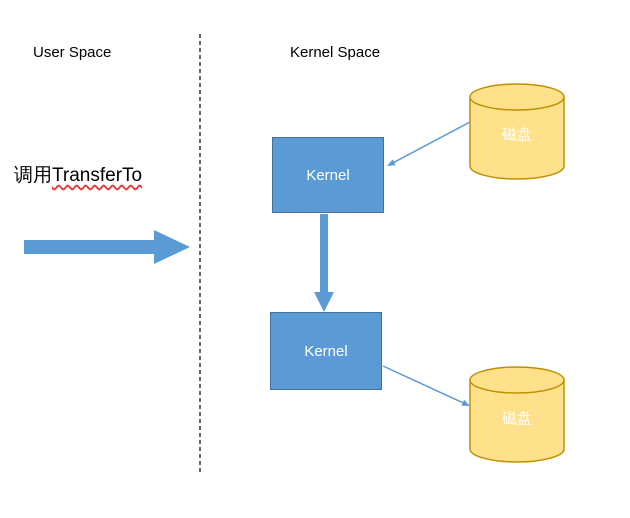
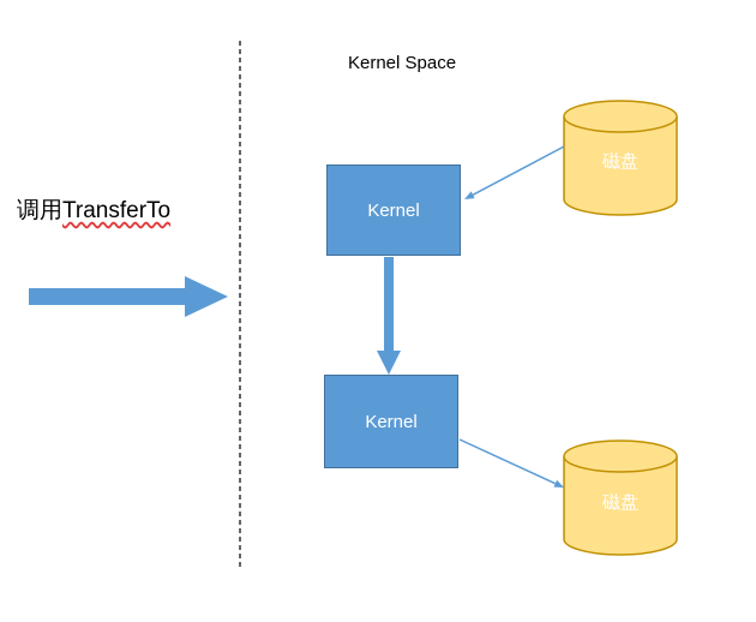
- User Space
  Kernel Space
  调用TransferTo
  Kernel
  Kernel
  磁盘
  磁盘
